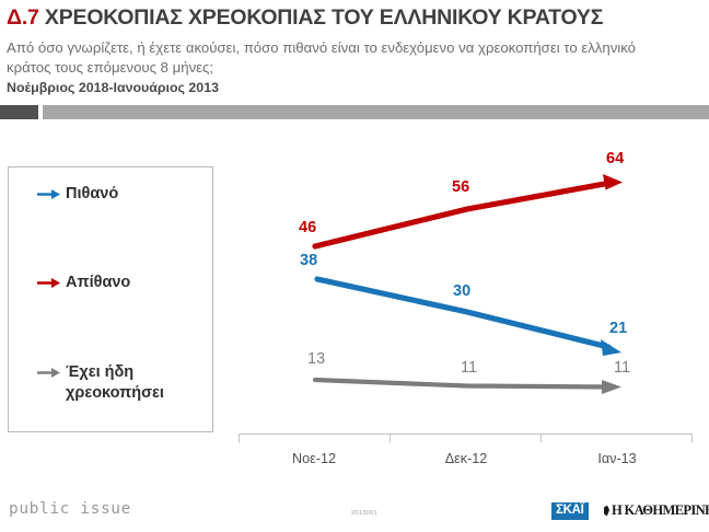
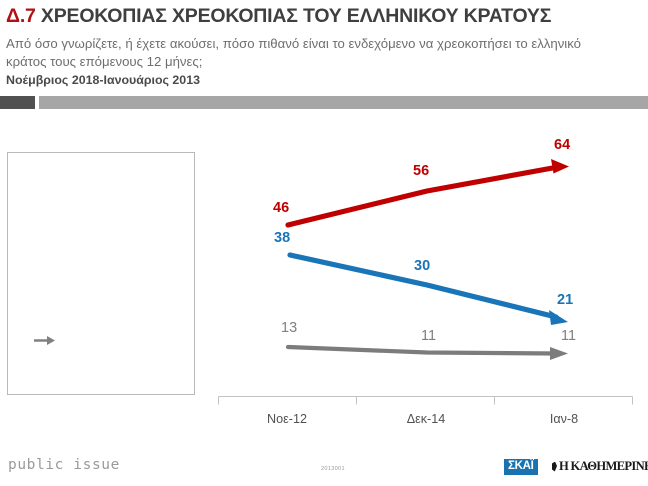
  Δ.7 ΧΡΕΟΚΟΠΙΑΣ ΧΡΕΟΚΟΠΙΑΣ ΤΟΥ ΕΛΛΗΝΙΚΟΥ ΚΡΑΤΟΥΣ
- Από όσο γνωρίζετε, ή έχετε ακούσει, πόσο πιθανό είναι το ενδεχόμενο να χρεοκοπήσει το ελληνικό κράτος τους επόμενους 8 μήνες;
+ Από όσο γνωρίζετε, ή έχετε ακούσει, πόσο πιθανό είναι το ενδεχόμενο να χρεοκοπήσει το ελληνικό κράτος τους επόμενους 12 μήνες;
  Νοέμβριος 2018-Ιανουάριος 2013
- Πιθανό
- Απίθανο
- Έχει ήδη
- χρεοκοπήσει
  46
  56
  64
  38
  30
  21
  13
  11
  11
  Νοε-12
- Δεκ-12
+ Δεκ-14
- Ιαν-13
+ Ιαν-8
  public issue
  ΣΚΑΪ
  Η ΚΑΘΗΜΕΡΙΝ
